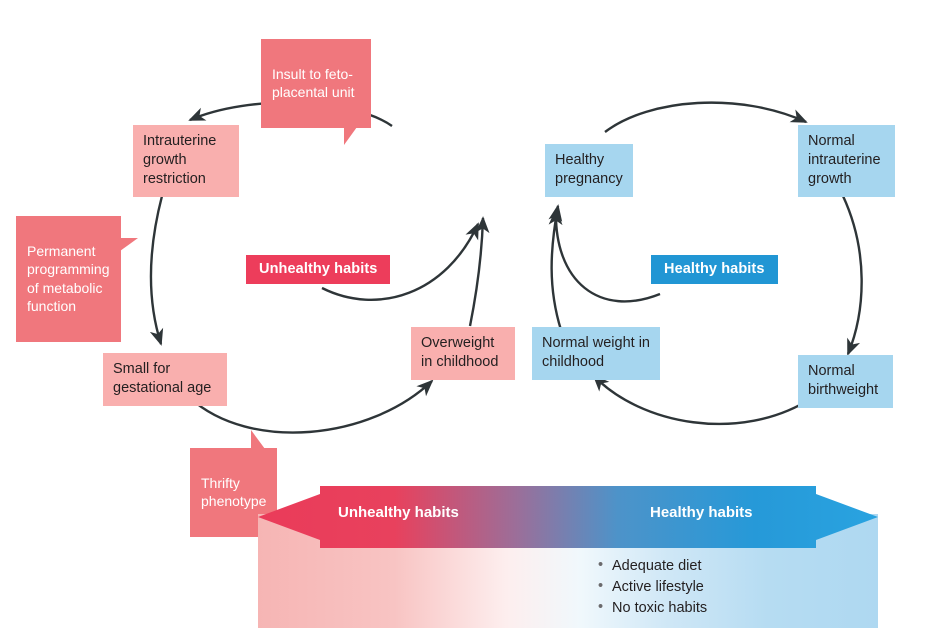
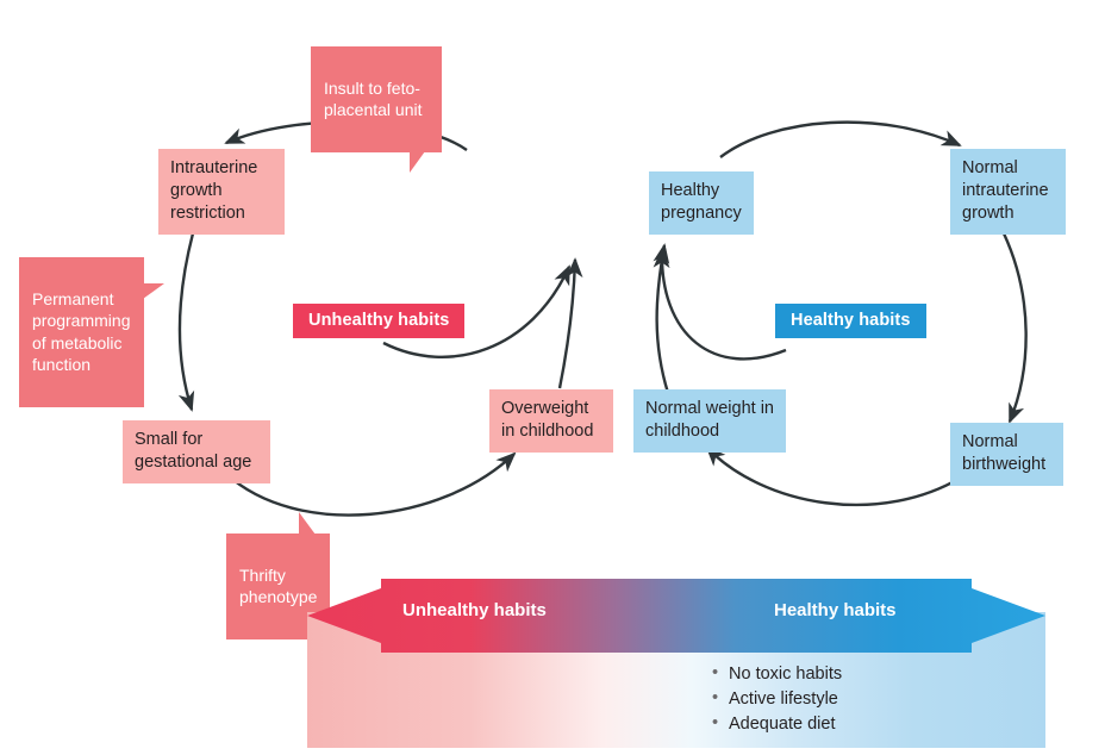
  Intrauterine growth restriction
  Small for gestational age
  Overweight in childhood
  Unhealthy habits
  Insult to feto-placental unit
  Permanent programming of metabolic function
  Thrifty phenotype
  Healthy pregnancy
  Normal intrauterine growth
  Normal birthweight
  Normal weight in childhood
  Healthy habits
  Unhealthy habits
  Healthy habits
- Adequate diet
+ No toxic habits
  Active lifestyle
- No toxic habits
+ Adequate diet
